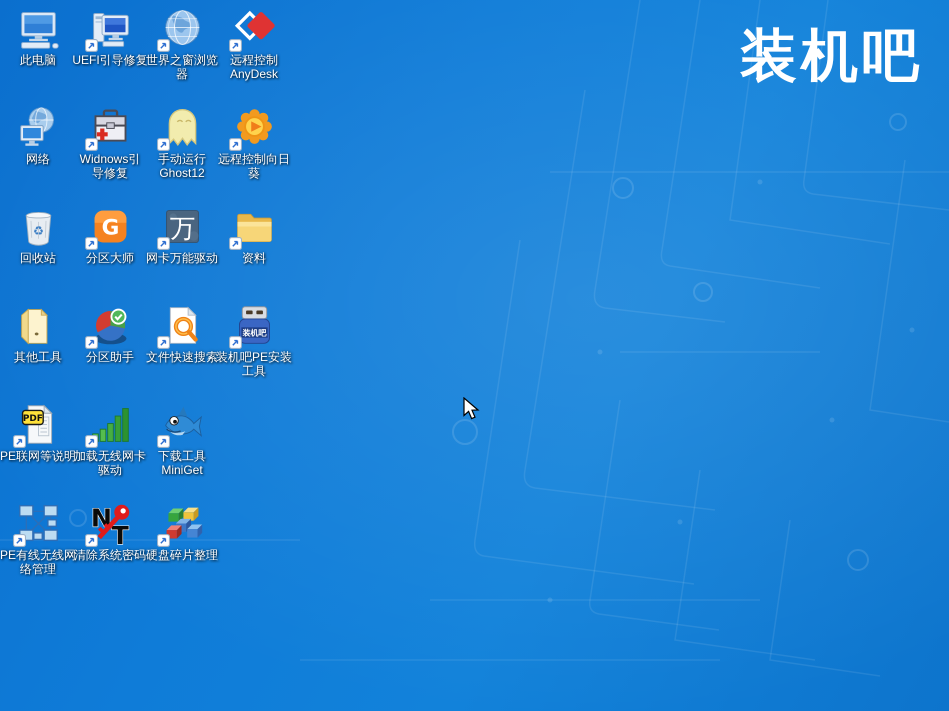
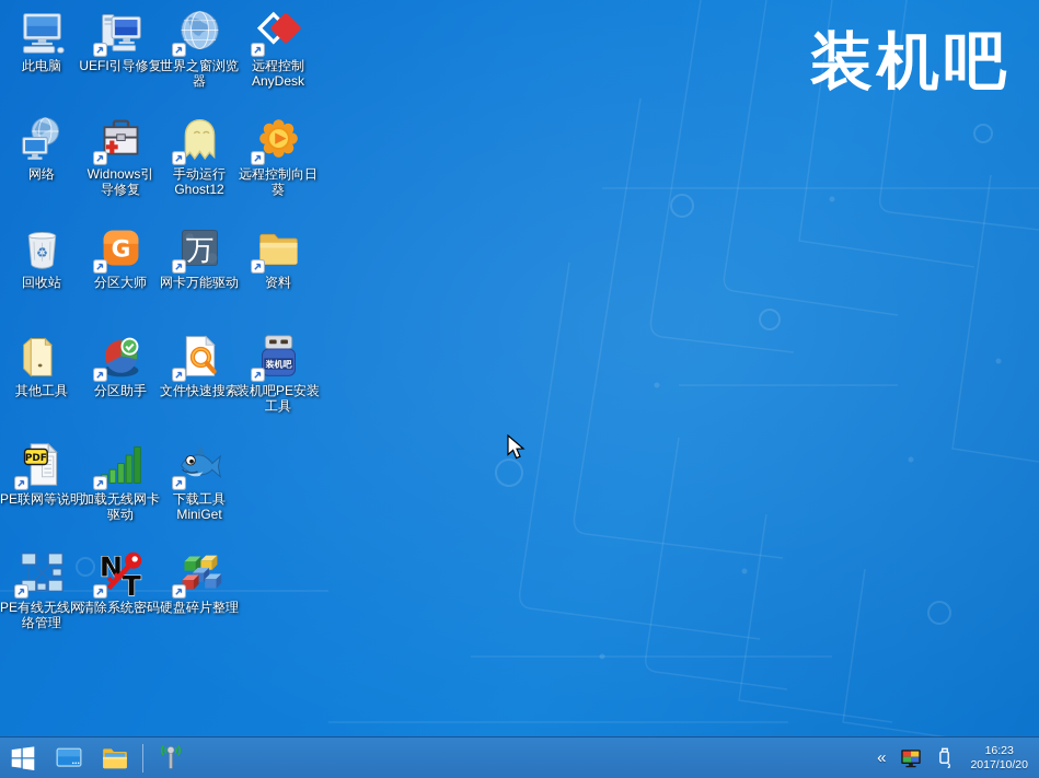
  装机吧
  此电脑
  UEFI引导修复
  世界之窗浏览
  器
  远程控制
  AnyDesk
  网络
  Widnows引
  导修复
  手动运行
  Ghost12
  远程控制向日
  葵
  ♻
  回收站
  G
  分区大师
  万
  网卡万能驱动
  资料
  其他工具
  分区助手
  文件快速搜索
  装机吧
  装机吧PE安装
  工具
  PDF
  PE联网等说明
  加载无线网卡
  驱动
  下载工具
  MiniGet
  PE有线无线网
  络管理
  N
  T
  清除系统密码
  硬盘碎片整理
+ «
+ 16:23
+ 2017/10/20
